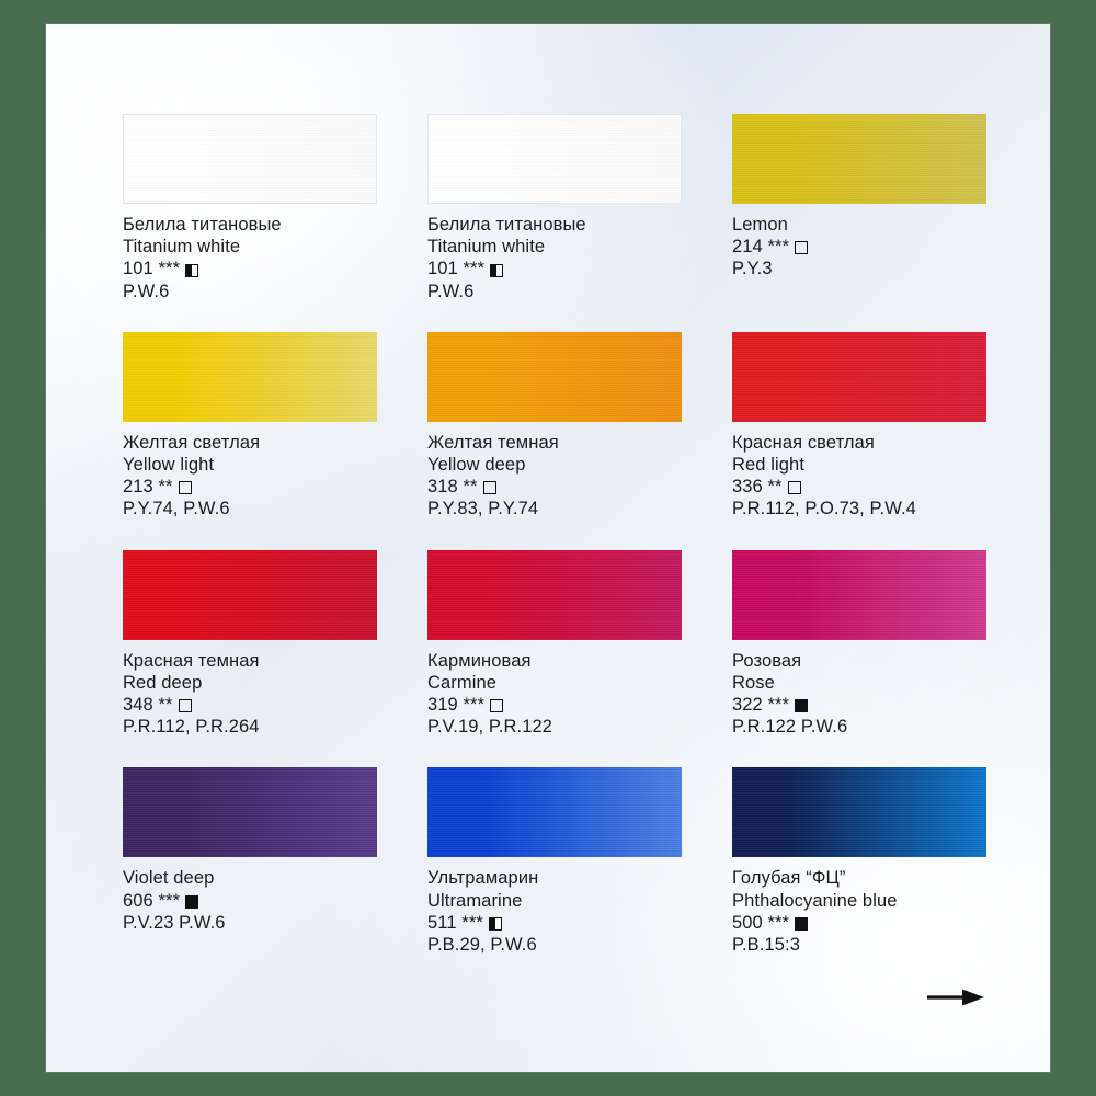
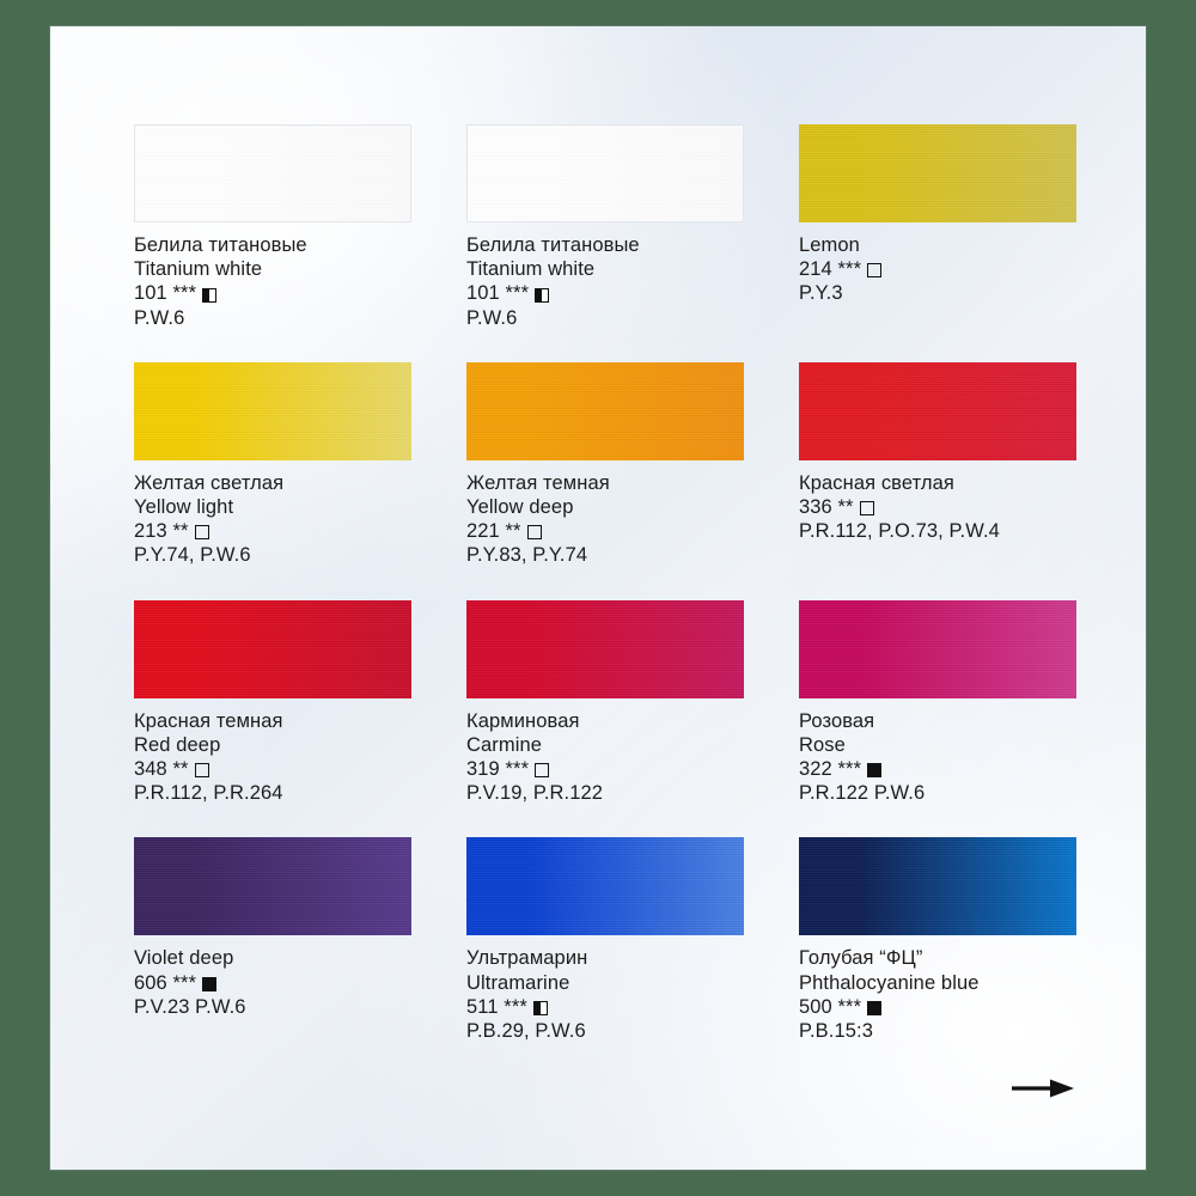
  Белила титановые
  Titanium white
  101
  ***
  P.W.6
  Белила титановые
  Titanium white
  101
  ***
  P.W.6
  Lemon
  214
  ***
  P.Y.3
  Желтая светлая
  Yellow light
  213
  **
  P.Y.74, P.W.6
  Желтая темная
  Yellow deep
- 318
+ 221
  **
  P.Y.83, P.Y.74
  Красная светлая
- Red light
  336
  **
  P.R.112, P.O.73, P.W.4
  Красная темная
  Red deep
  348
  **
  P.R.112, P.R.264
  Карминовая
  Carmine
  319
  ***
  P.V.19, P.R.122
  Розовая
  Rose
  322
  ***
  P.R.122 P.W.6
  Violet deep
  606
  ***
  P.V.23 P.W.6
  Ультрамарин
  Ultramarine
  511
  ***
  P.B.29, P.W.6
  Голубая “ФЦ”
  Phthalocyanine blue
  500
  ***
  P.B.15:3
